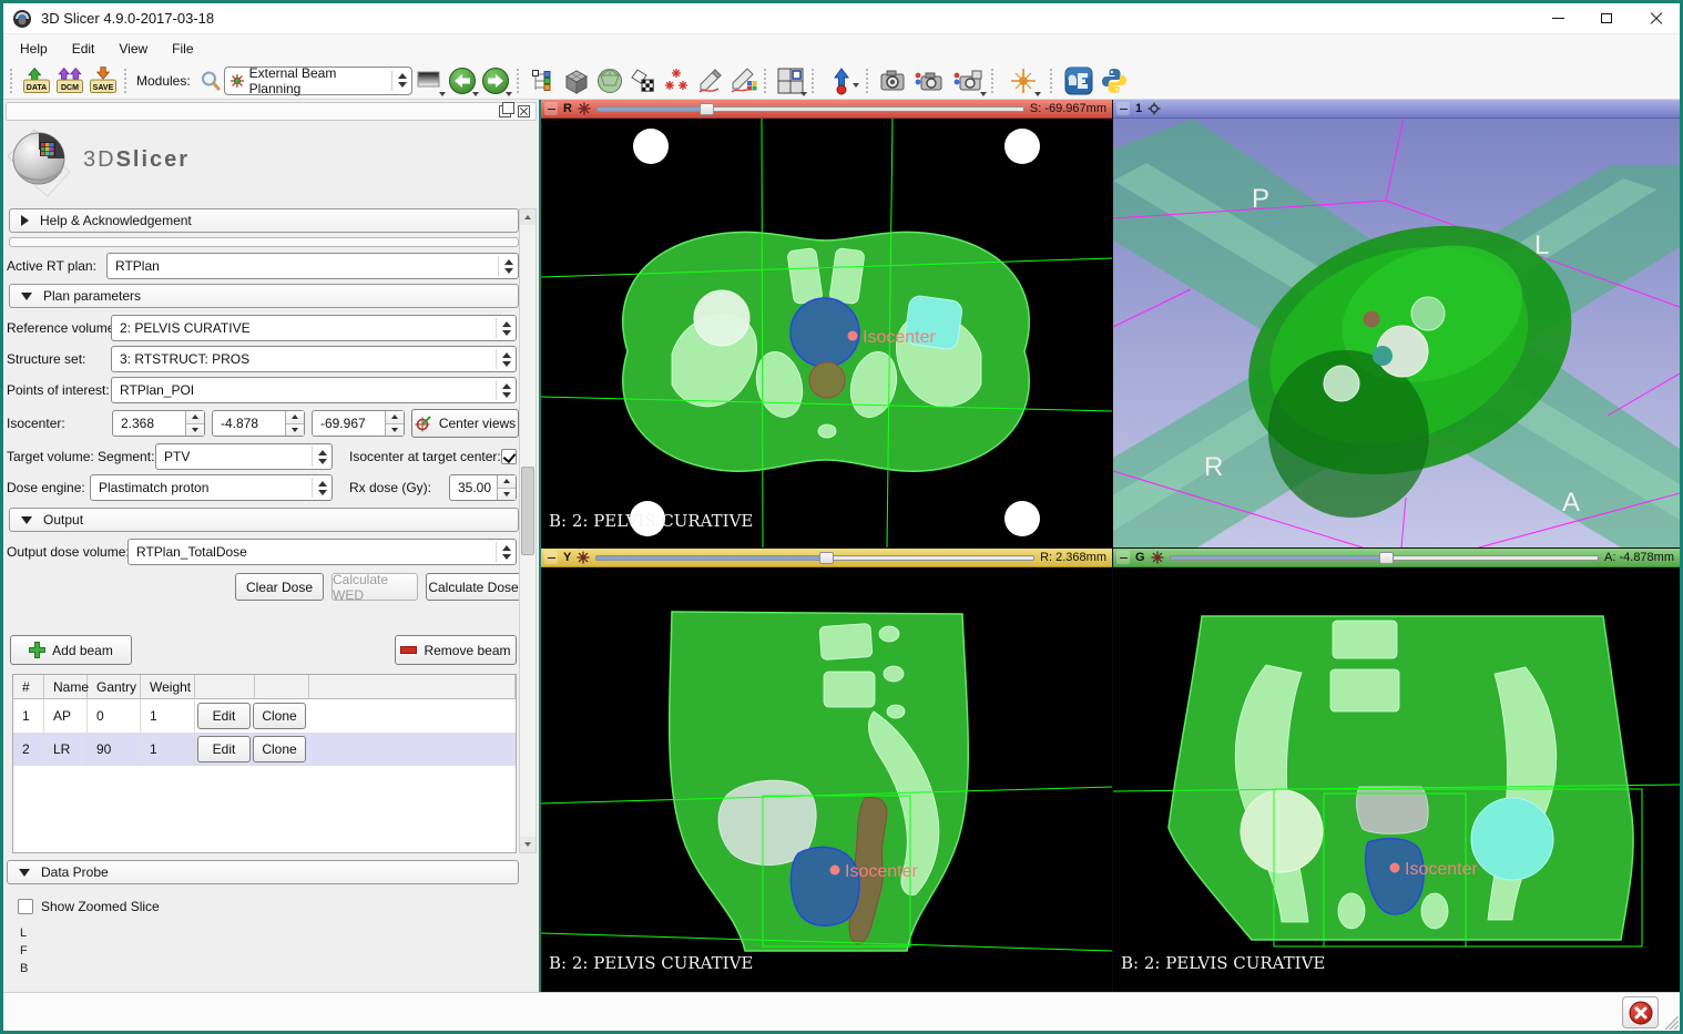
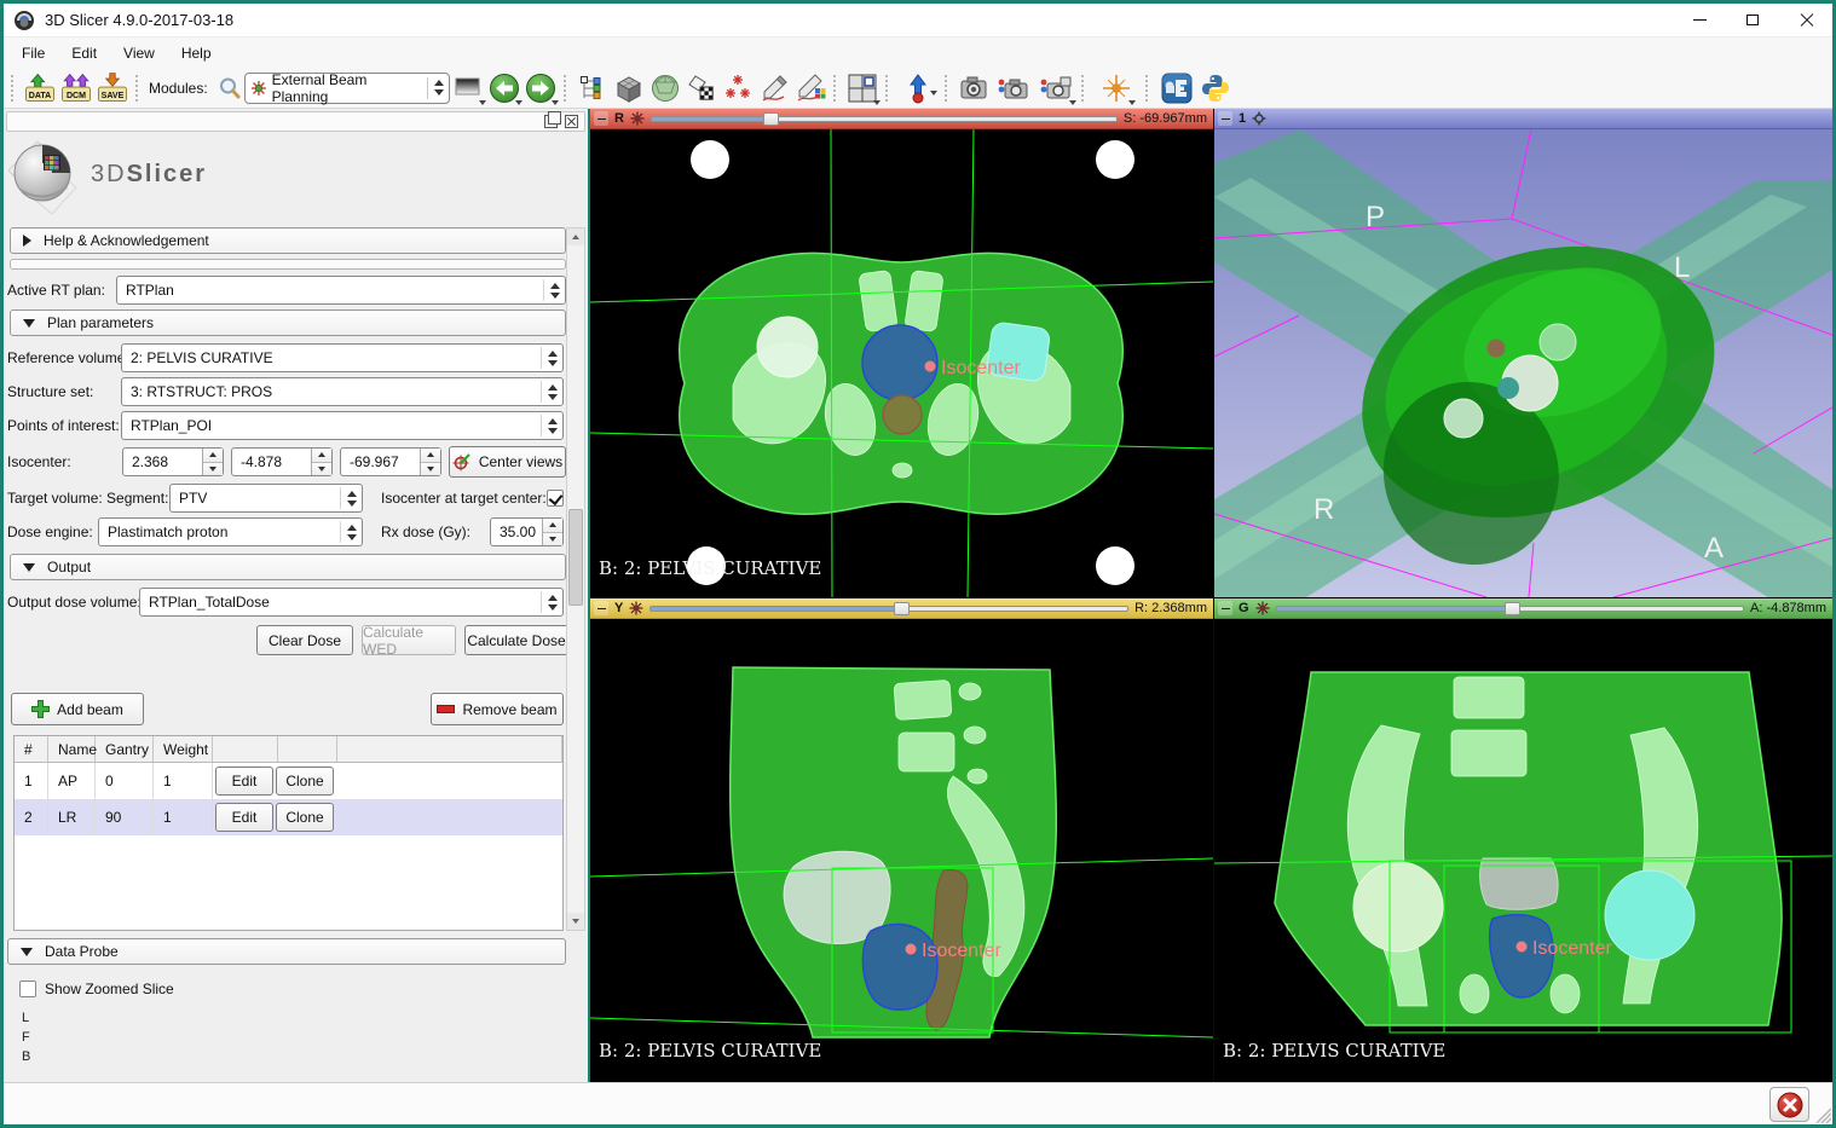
  3D Slicer 4.9.0-2017-03-18
- Help
+ File
  Edit
  View
- File
+ Help
  Modules:
  External Beam Planning
  3DSlicer
  Help & Acknowledgement
  Active RT plan:
  RTPlan
  Plan parameters
  Reference volum
  2: PELVIS CURATIVE
  Structure set:
  3: RTSTRUCT: PROS
  Points of interest:
  RTPlan_POI
  Isocenter:
  2.368
  -4.878
  -69.967
  Center views
  Target volume: Segment:
  PTV
  Isocenter at target center:
  Dose engine:
  Plastimatch proton
  Rx dose (Gy):
  35.00
  Output
  Output dose volume
  RTPlan_TotalDose
  Clear Dose
  Calculate WED
  Calculate Dose
  Add beam
  Remove beam
  #
  Name
  Gantry
  Weight
  1
  AP
  0
  1
  Edit
  Clone
  2
  LR
  90
  1
  Edit
  Clone
  Data Probe
  Show Zoomed Slice
  L
  F
  B
  R
  S: -69.967mm
  Isocenter
  B: 2: PELVIS CURATIVE
  1
  P
  L
  R
  A
  Y
  R: 2.368mm
  Isocenter
  B: 2: PELVIS CURATIVE
  G
  A: -4.878mm
  Isocenter
  B: 2: PELVIS CURATIVE
